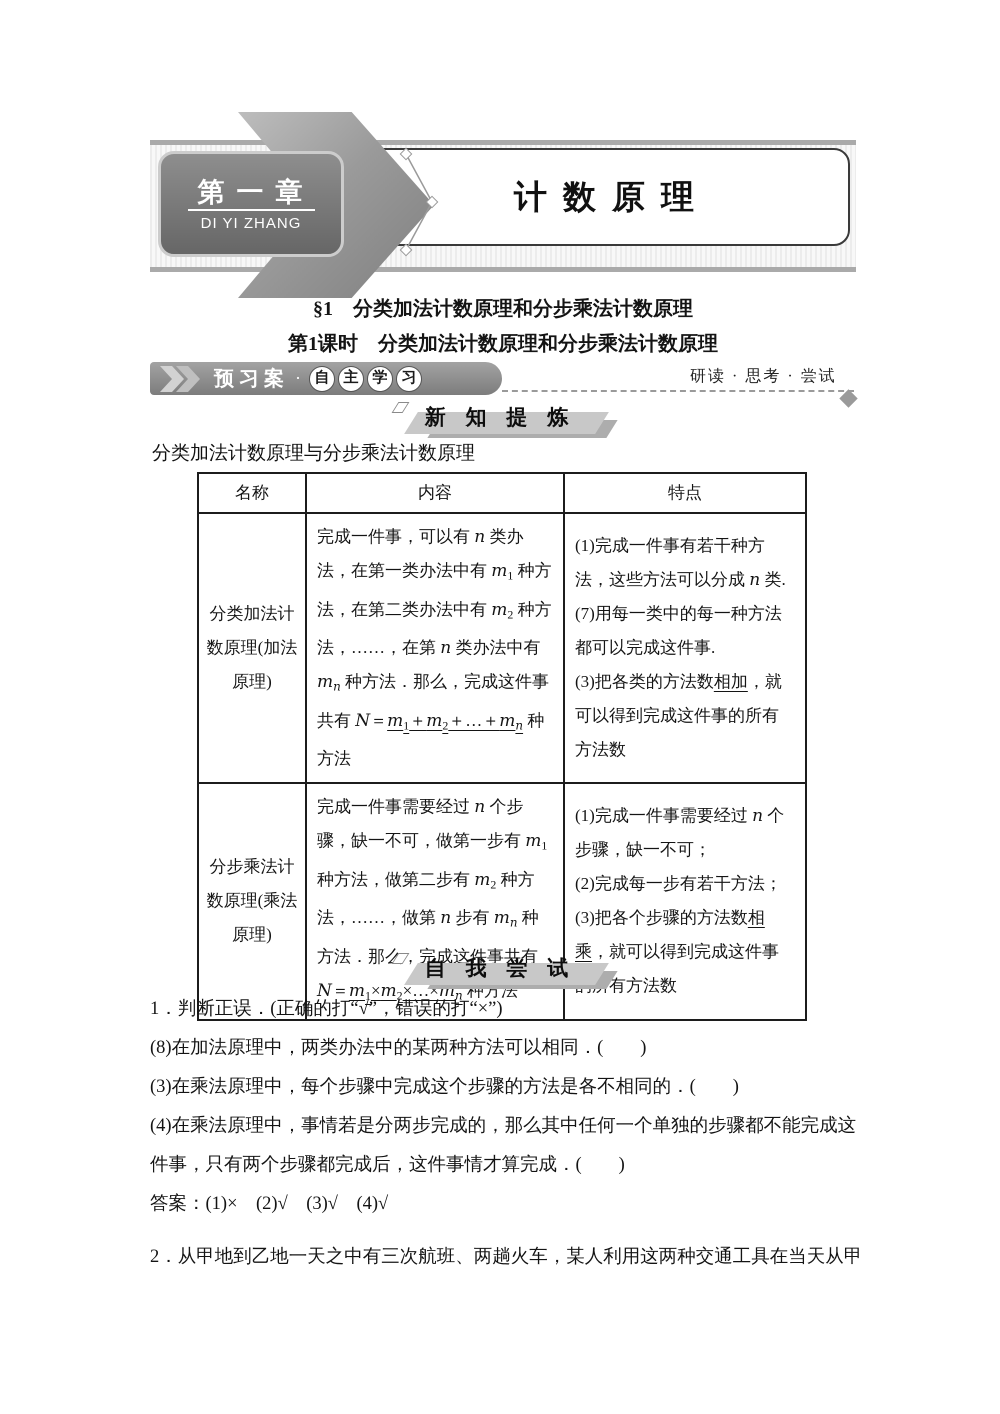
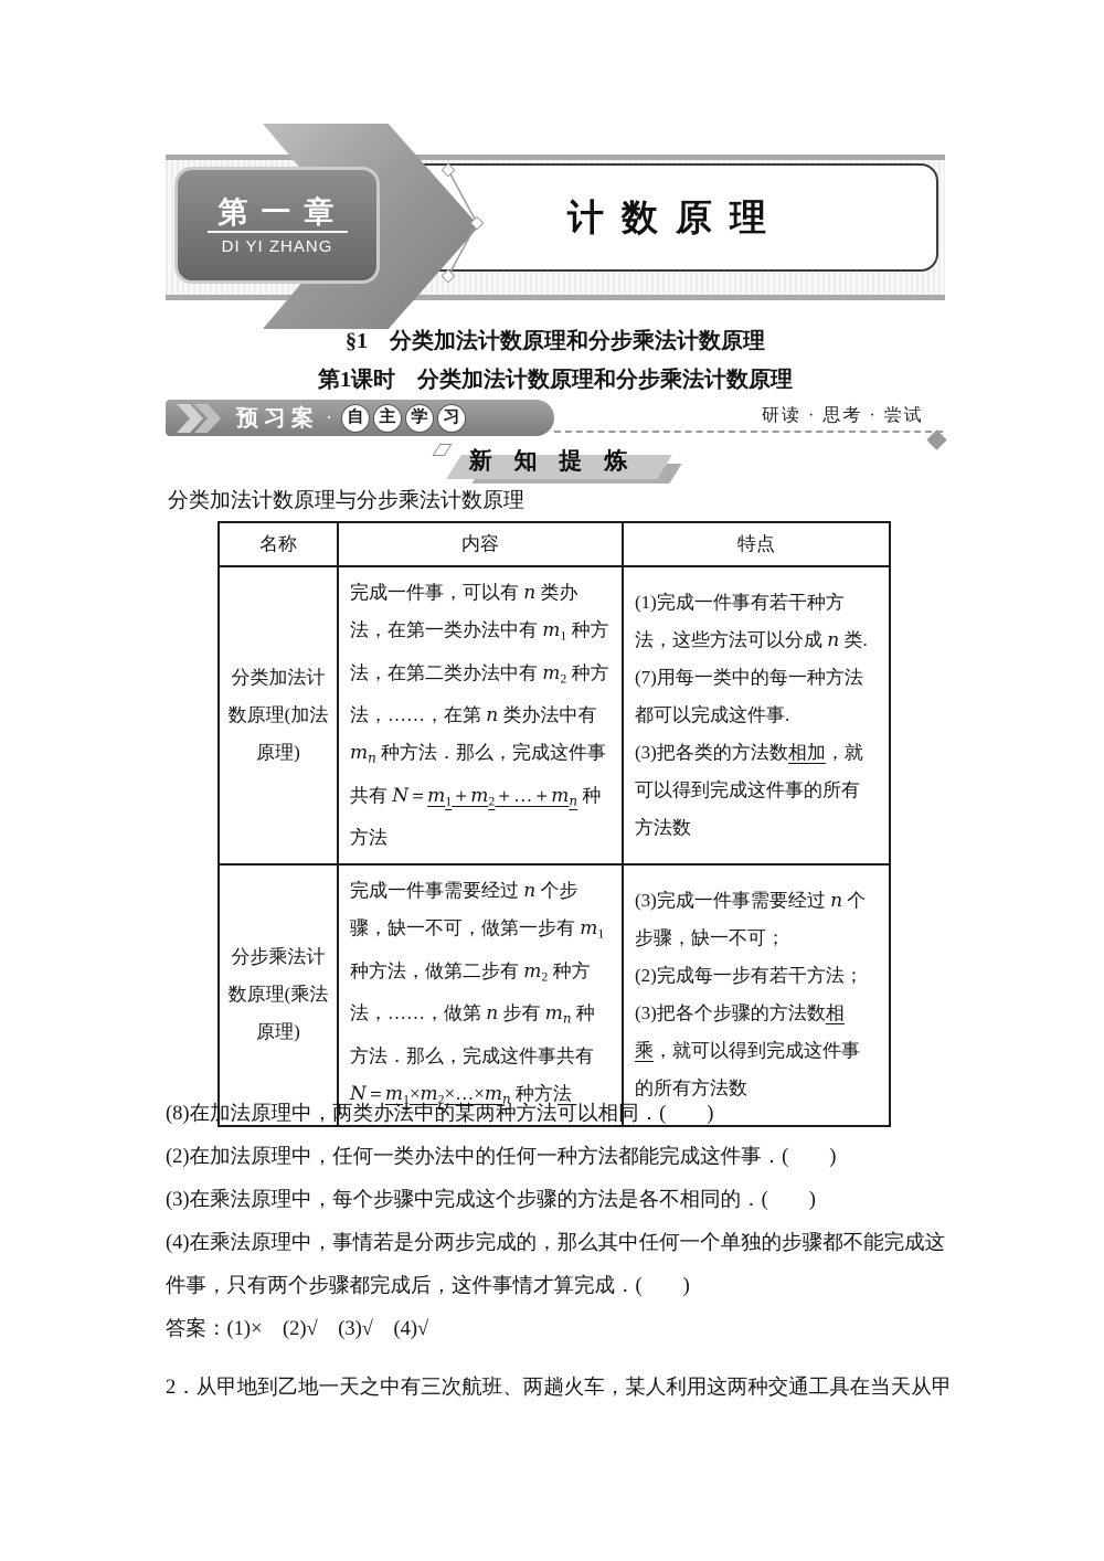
  计数原理
  第一章
  DI YI ZHANG
  §1 分类加法计数原理和分步乘法计数原理
  第1课时 分类加法计数原理和分步乘法计数原理
  预习案
  ·
  自
  主
  学
  习
  研读 · 思考 · 尝试
  新 知 提 炼
  分类加法计数原理与分步乘法计数原理
  名称	内容	特点
  分类加法计数原理(加法原理)	完成一件事，可以有 n 类办法，在第一类办法中有 m1 种方法，在第二类办法中有 m2 种方法，……，在第 n 类办法中有 mn 种方法．那么，完成这件事共有 N＝m1＋m2＋…＋mn 种方法	(1)完成一件事有若干种方法，这些方法可以分成 n 类. (7)用每一类中的每一种方法都可以完成这件事. (3)把各类的方法数相加，就可以得到完成这件事的所有方法数
- 分步乘法计数原理(乘法原理)	完成一件事需要经过 n 个步骤，缺一不可，做第一步有 m1 种方法，做第二步有 m2 种方法，……，做第 n 步有 mn 种方法．那么，完成这件事共有 N＝m1×m2×…×mn 种方法	(1)完成一件事需要经过 n 个步骤，缺一不可； (2)完成每一步有若干方法； (3)把各个步骤的方法数相乘，就可以得到完成这件事有方法数
+ 分步乘法计数原理(乘法原理)	完成一件事需要经过 n 个步骤，缺一不可，做第一步有 m1 种方法，做第二步有 m2 种方法，……，做第 n 步有 mn 种方法．那么，完成这件事共有 N＝m1×m2×…×mn 种方法	(3)完成一件事需要经过 n 个步骤，缺一不可； (2)完成每一步有若干方法； (3)把各个步骤的方法数相乘，就可以得到完成这件事的所有方法数
- 自 我 尝 试
- 1．判断正误．(正确的打“√”，错误的打“×”)
  (8)在加法原理中，两类办法中的某两种方法可以相同．( )
+ (2)在加法原理中，任何一类办法中的任何一种方法都能完成这件事．( )
  (3)在乘法原理中，每个步骤中完成这个步骤的方法是各不相同的．( )
  (4)在乘法原理中，事情若是分两步完成的，那么其中任何一个单独的步骤都不能完成这件事，只有两个步骤都完成后，这件事情才算完成．( )
  答案：(1)× (2)√ (3)√ (4)√
  2．从甲地到乙地一天之中有三次航班、两趟火车，某人利用这两种交通工具在当天从甲
